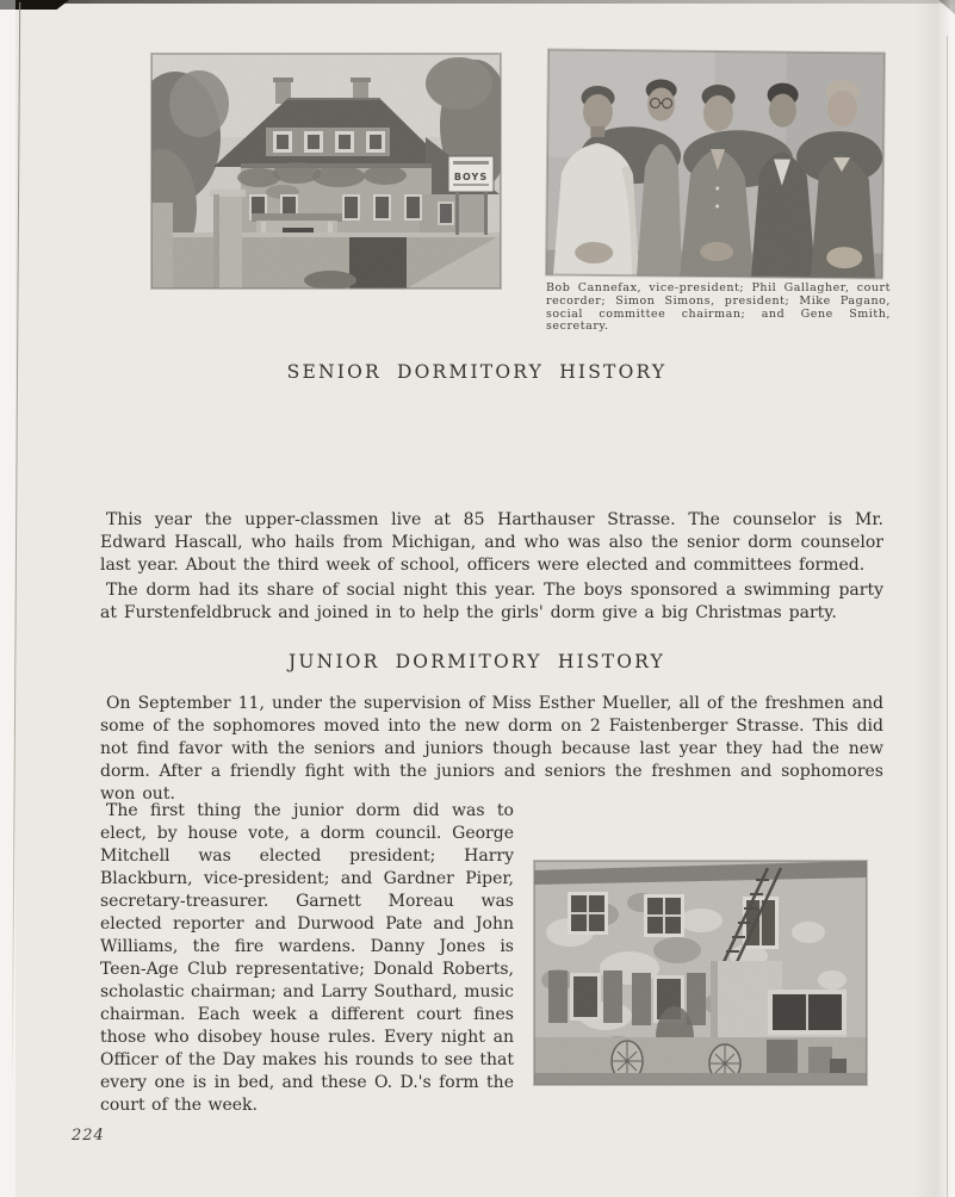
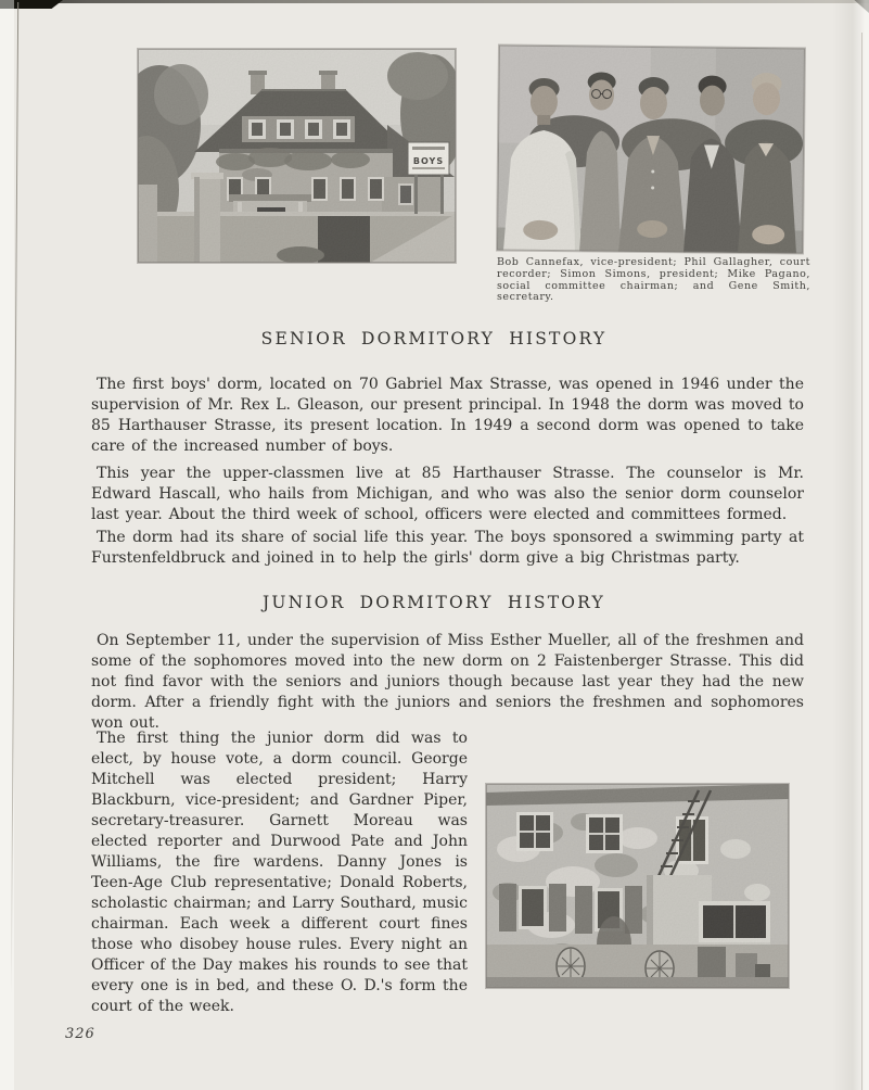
  BOYS
  Bob Cannefax, vice-president; Phil Gallagher, court recorder; Simon Simons, president; Mike Pagano, social committee chairman; and Gene Smith, secretary.
  SENIOR DORMITORY HISTORY
+ The first boys' dorm, located on 70 Gabriel Max Strasse, was opened in 1946 under the supervision of Mr. Rex L. Gleason, our present principal. In 1948 the dorm was moved to 85 Harthauser Strasse, its present location. In 1949 a second dorm was opened to take care of the increased number of boys.
  This year the upper-classmen live at 85 Harthauser Strasse. The counselor is Mr. Edward Hascall, who hails from Michigan, and who was also the senior dorm counselor last year. About the third week of school, officers were elected and committees formed.
- The dorm had its share of social night this year. The boys sponsored a swimming party at Furstenfeldbruck and joined in to help the girls' dorm give a big Christmas party.
+ The dorm had its share of social life this year. The boys sponsored a swimming party at Furstenfeldbruck and joined in to help the girls' dorm give a big Christmas party.
  JUNIOR DORMITORY HISTORY
  On September 11, under the supervision of Miss Esther Mueller, all of the freshmen and some of the sophomores moved into the new dorm on 2 Faistenberger Strasse. This did not find favor with the seniors and juniors though because last year they had the new dorm. After a friendly fight with the juniors and seniors the freshmen and sophomores won out.
  The first thing the junior dorm did was to elect, by house vote, a dorm council. George Mitchell was elected president; Harry Blackburn, vice-president; and Gardner Piper, secretary-treasurer. Garnett Moreau was elected reporter and Durwood Pate and John Williams, the fire wardens. Danny Jones is Teen-Age Club representative; Donald Roberts, scholastic chairman; and Larry Southard, music chairman. Each week a different court fines those who disobey house rules. Every night an Officer of the Day makes his rounds to see that every one is in bed, and these O. D.'s form the court of the week.
- 224
+ 326
